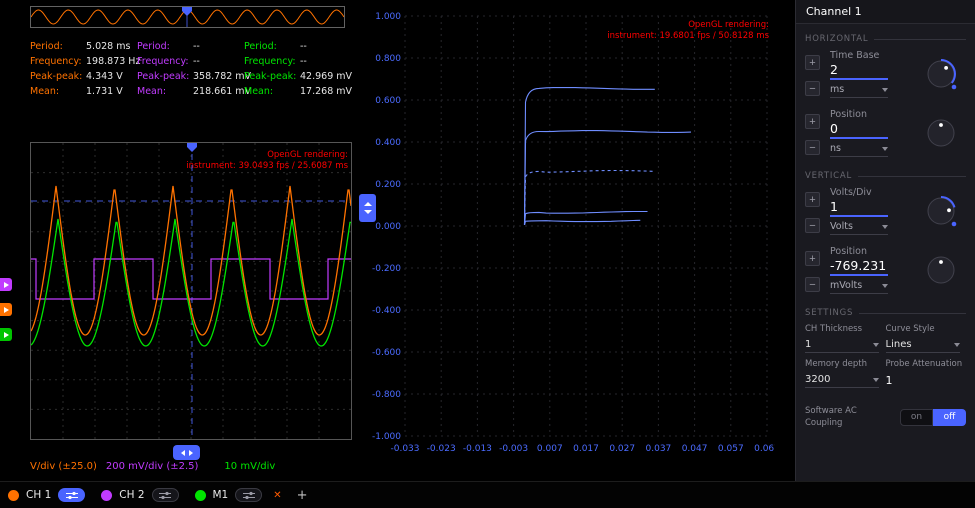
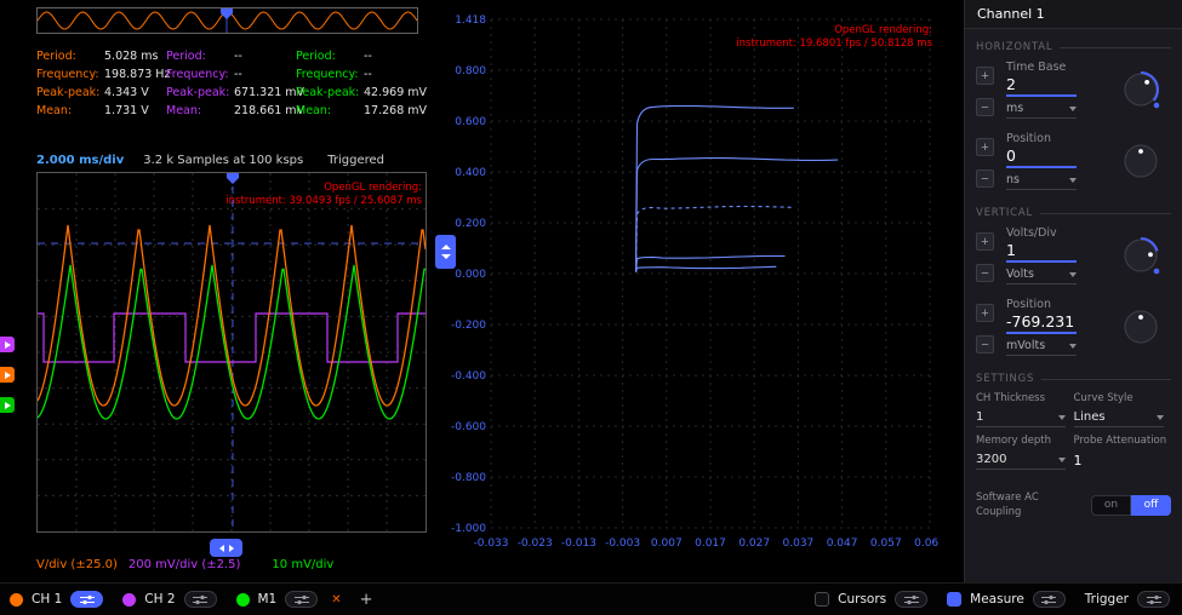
  Period: 5.028 ms
  Frequency: 198.873 Hz
  Peak-peak: 4.343 V
  Mean: 1.731 V
  Period: --
  Frequency: --
- Peak-peak: 358.782 mV
+ Peak-peak: 671.321 mV
  Mean: 218.661 mV
  Period: --
  Frequency: --
  Peak-peak: 42.969 mV
  Mean: 17.268 mV
+ 2.000 ms/div
+ 3.2 k Samples at 100 ksps
+ Triggered
  OpenGL rendering:
  instrument: 39.0493 fps / 25.6087 ms
  V/div (±25.0)
  200 mV/div (±2.5)
  10 mV/div
  -0.033
  -0.023
  -0.013
  -0.003
  0.007
  0.017
  0.027
  0.037
  0.047
  0.057
  0.06
- 1.000
+ 1.418
  0.800
  0.600
  0.400
  0.200
  0.000
  -0.200
  -0.400
  -0.600
  -0.800
  -1.000
  OpenGL rendering:
  instrument: 19.6801 fps / 50.8128 ms
  Channel 1
  HORIZONTAL
  +
  −
  Time Base
  2
  ms
  +
  −
  Position
  0
  ns
  VERTICAL
  +
  −
  Volts/Div
  1
  Volts
  +
  −
  Position
  -769.231
  mVolts
  SETTINGS
  CH Thickness
  1
  Curve Style
  Lines
  Memory depth
  3200
  Probe Attenuation
  1
  Software AC Coupling
  on
  off
  CH 1
  CH 2
  M1
  ✕
  +
+ Cursors
+ Measure
+ Trigger
